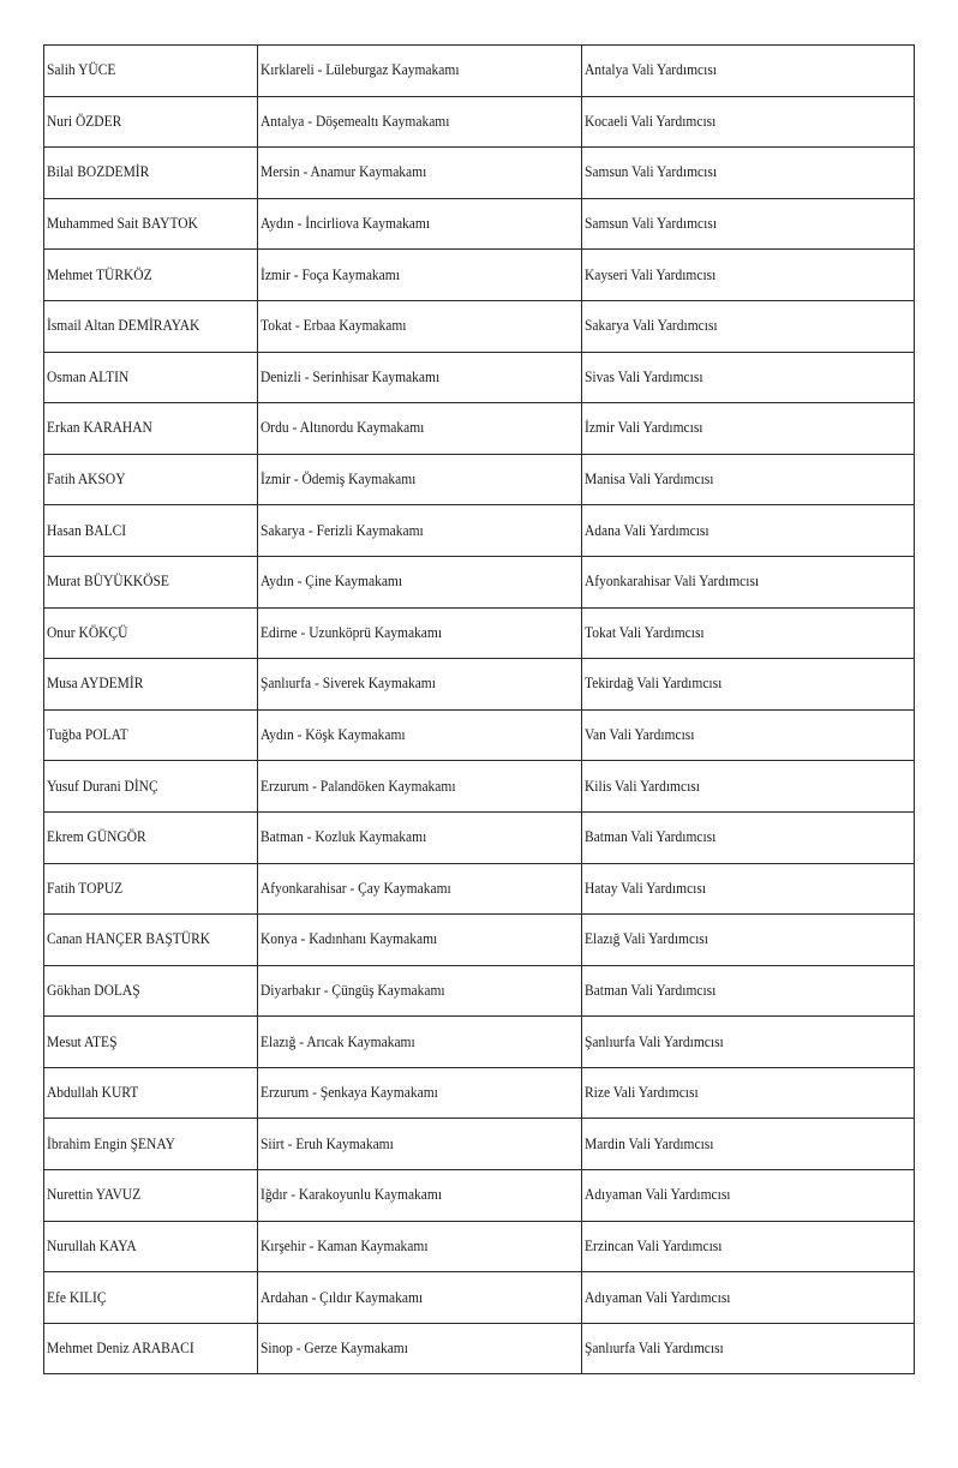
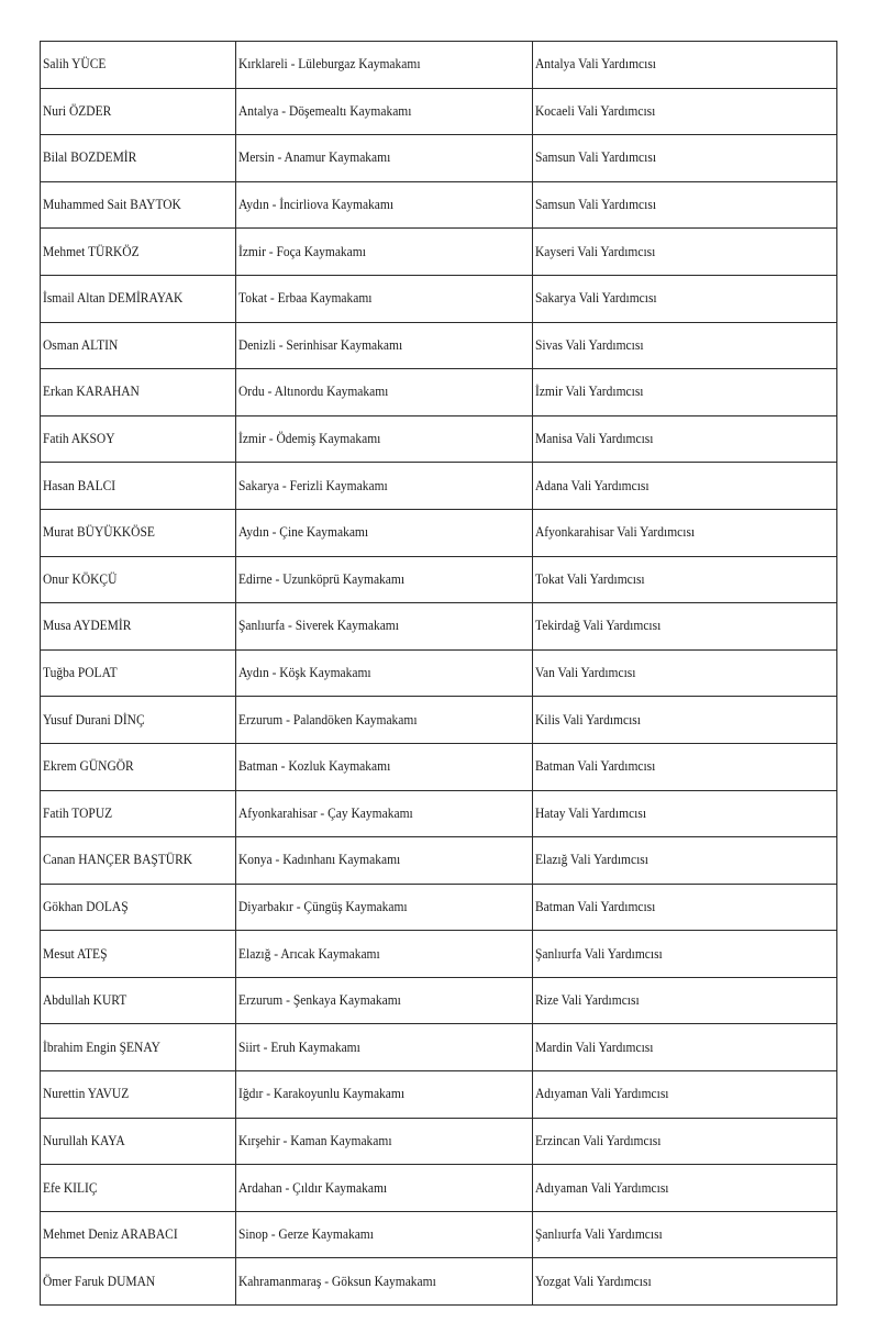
  Salih YÜCE	Kırklareli - Lüleburgaz Kaymakamı	Antalya Vali Yardımcısı
  Nuri ÖZDER	Antalya - Döşemealtı Kaymakamı	Kocaeli Vali Yardımcısı
  Bilal BOZDEMİR	Mersin - Anamur Kaymakamı	Samsun Vali Yardımcısı
  Muhammed Sait BAYTOK	Aydın - İncirliova Kaymakamı	Samsun Vali Yardımcısı
  Mehmet TÜRKÖZ	İzmir - Foça Kaymakamı	Kayseri Vali Yardımcısı
  İsmail Altan DEMİRAYAK	Tokat - Erbaa Kaymakamı	Sakarya Vali Yardımcısı
  Osman ALTIN	Denizli - Serinhisar Kaymakamı	Sivas Vali Yardımcısı
  Erkan KARAHAN	Ordu - Altınordu Kaymakamı	İzmir Vali Yardımcısı
  Fatih AKSOY	İzmir - Ödemiş Kaymakamı	Manisa Vali Yardımcısı
  Hasan BALCI	Sakarya - Ferizli Kaymakamı	Adana Vali Yardımcısı
  Murat BÜYÜKKÖSE	Aydın - Çine Kaymakamı	Afyonkarahisar Vali Yardımcısı
  Onur KÖKÇÜ	Edirne - Uzunköprü Kaymakamı	Tokat Vali Yardımcısı
  Musa AYDEMİR	Şanlıurfa - Siverek Kaymakamı	Tekirdağ Vali Yardımcısı
  Tuğba POLAT	Aydın - Köşk Kaymakamı	Van Vali Yardımcısı
  Yusuf Durani DİNÇ	Erzurum - Palandöken Kaymakamı	Kilis Vali Yardımcısı
  Ekrem GÜNGÖR	Batman - Kozluk Kaymakamı	Batman Vali Yardımcısı
  Fatih TOPUZ	Afyonkarahisar - Çay Kaymakamı	Hatay Vali Yardımcısı
  Canan HANÇER BAŞTÜRK	Konya - Kadınhanı Kaymakamı	Elazığ Vali Yardımcısı
  Gökhan DOLAŞ	Diyarbakır - Çüngüş Kaymakamı	Batman Vali Yardımcısı
  Mesut ATEŞ	Elazığ - Arıcak Kaymakamı	Şanlıurfa Vali Yardımcısı
  Abdullah KURT	Erzurum - Şenkaya Kaymakamı	Rize Vali Yardımcısı
  İbrahim Engin ŞENAY	Siirt - Eruh Kaymakamı	Mardin Vali Yardımcısı
  Nurettin YAVUZ	Iğdır - Karakoyunlu Kaymakamı	Adıyaman Vali Yardımcısı
  Nurullah KAYA	Kırşehir - Kaman Kaymakamı	Erzincan Vali Yardımcısı
  Efe KILIÇ	Ardahan - Çıldır Kaymakamı	Adıyaman Vali Yardımcısı
  Mehmet Deniz ARABACI	Sinop - Gerze Kaymakamı	Şanlıurfa Vali Yardımcısı
+ Ömer Faruk DUMAN	Kahramanmaraş - Göksun Kaymakamı	Yozgat Vali Yardımcısı
